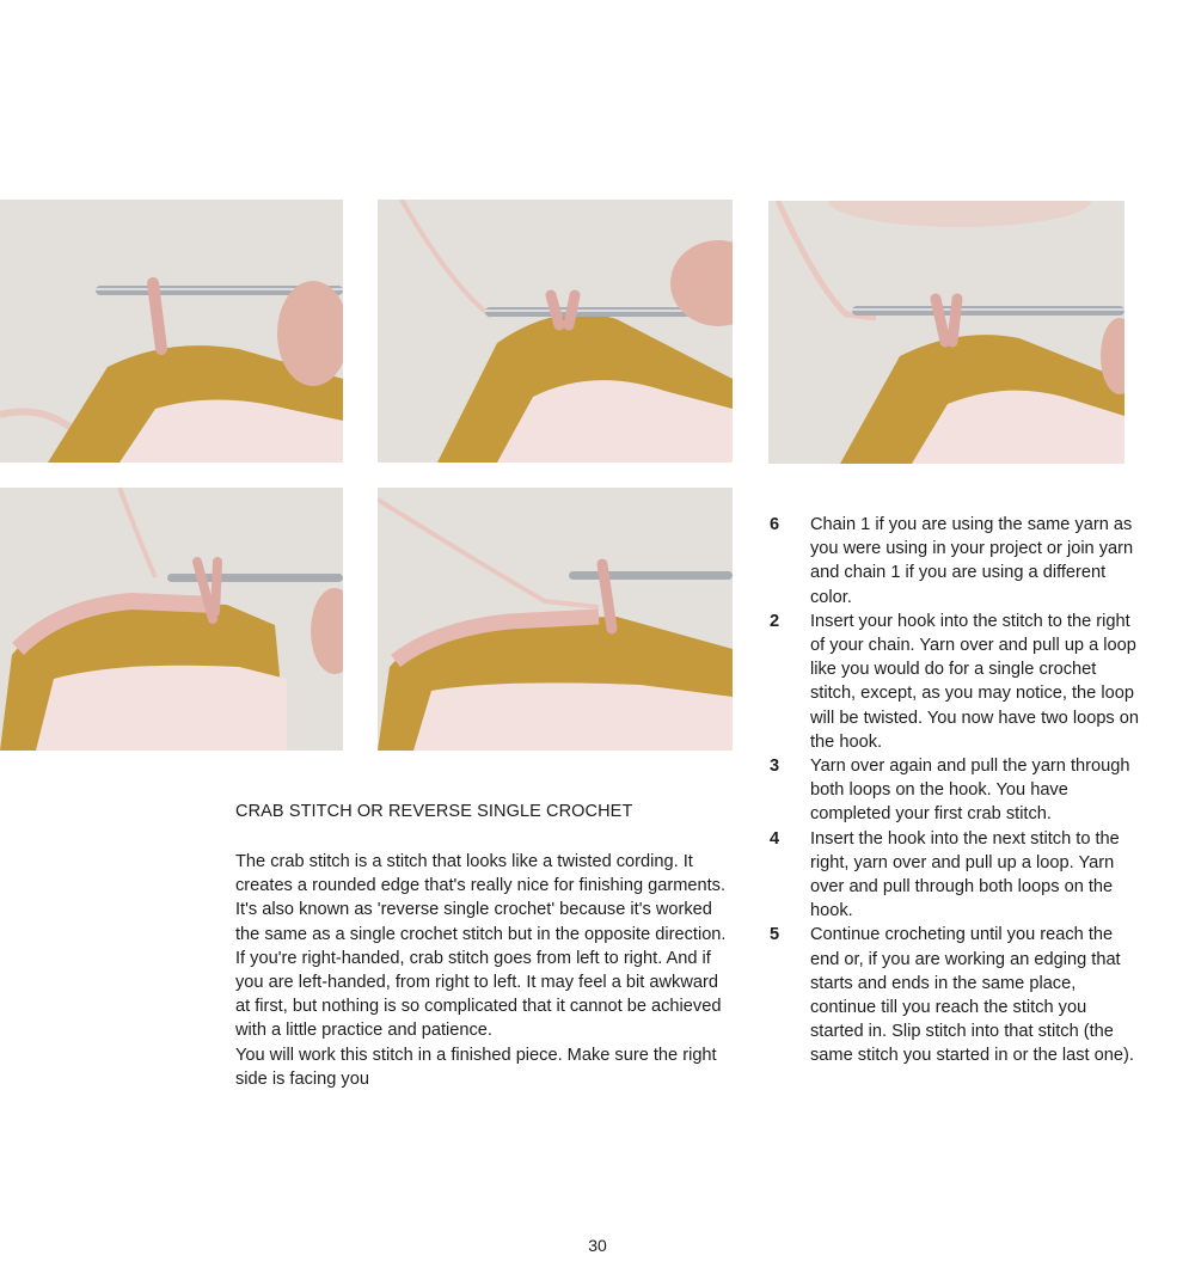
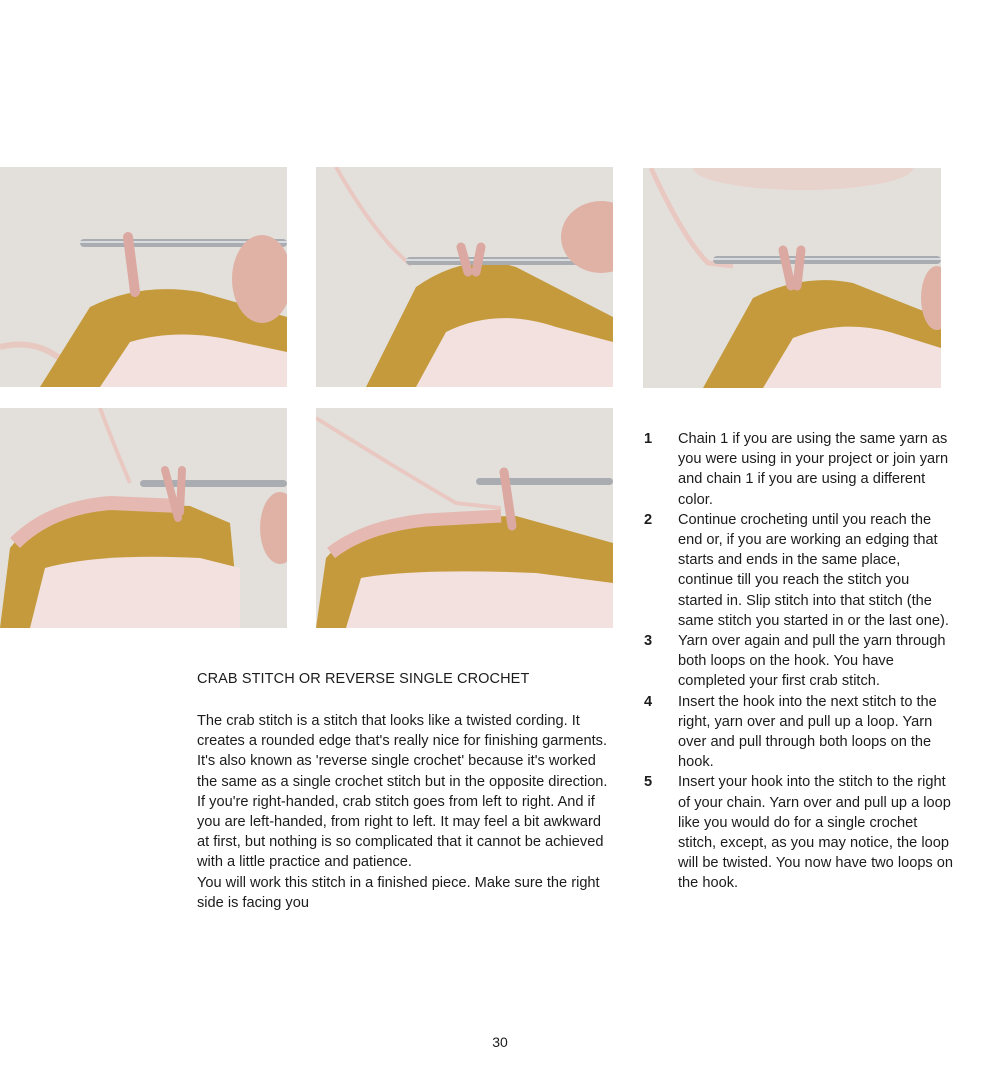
  CRAB STITCH OR REVERSE SINGLE CROCHET
  The crab stitch is a stitch that looks like a twisted cording. It creates a rounded edge that's really nice for finishing garments.
  It's also known as 'reverse single crochet' because it's worked the same as a single crochet stitch but in the opposite direction. If you're right-handed, crab stitch goes from left to right. And if you are left-handed, from right to left. It may feel a bit awkward at first, but nothing is so complicated that it cannot be achieved with a little practice and patience.
  You will work this stitch in a finished piece. Make sure the right side is facing you
- 6
+ 1
  Chain 1 if you are using the same yarn as you were using in your project or join yarn and chain 1 if you are using a different color.
  2
- Insert your hook into the stitch to the right of your chain. Yarn over and pull up a loop like you would do for a single crochet stitch, except, as you may notice, the loop will be twisted. You now have two loops on the hook.
+ Continue crocheting until you reach the end or, if you are working an edging that starts and ends in the same place, continue till you reach the stitch you started in. Slip stitch into that stitch (the same stitch you started in or the last one).
  3
  Yarn over again and pull the yarn through both loops on the hook. You have completed your first crab stitch.
  4
  Insert the hook into the next stitch to the right, yarn over and pull up a loop. Yarn over and pull through both loops on the hook.
  5
- Continue crocheting until you reach the end or, if you are working an edging that starts and ends in the same place, continue till you reach the stitch you started in. Slip stitch into that stitch (the same stitch you started in or the last one).
+ Insert your hook into the stitch to the right of your chain. Yarn over and pull up a loop like you would do for a single crochet stitch, except, as you may notice, the loop will be twisted. You now have two loops on the hook.
  30
